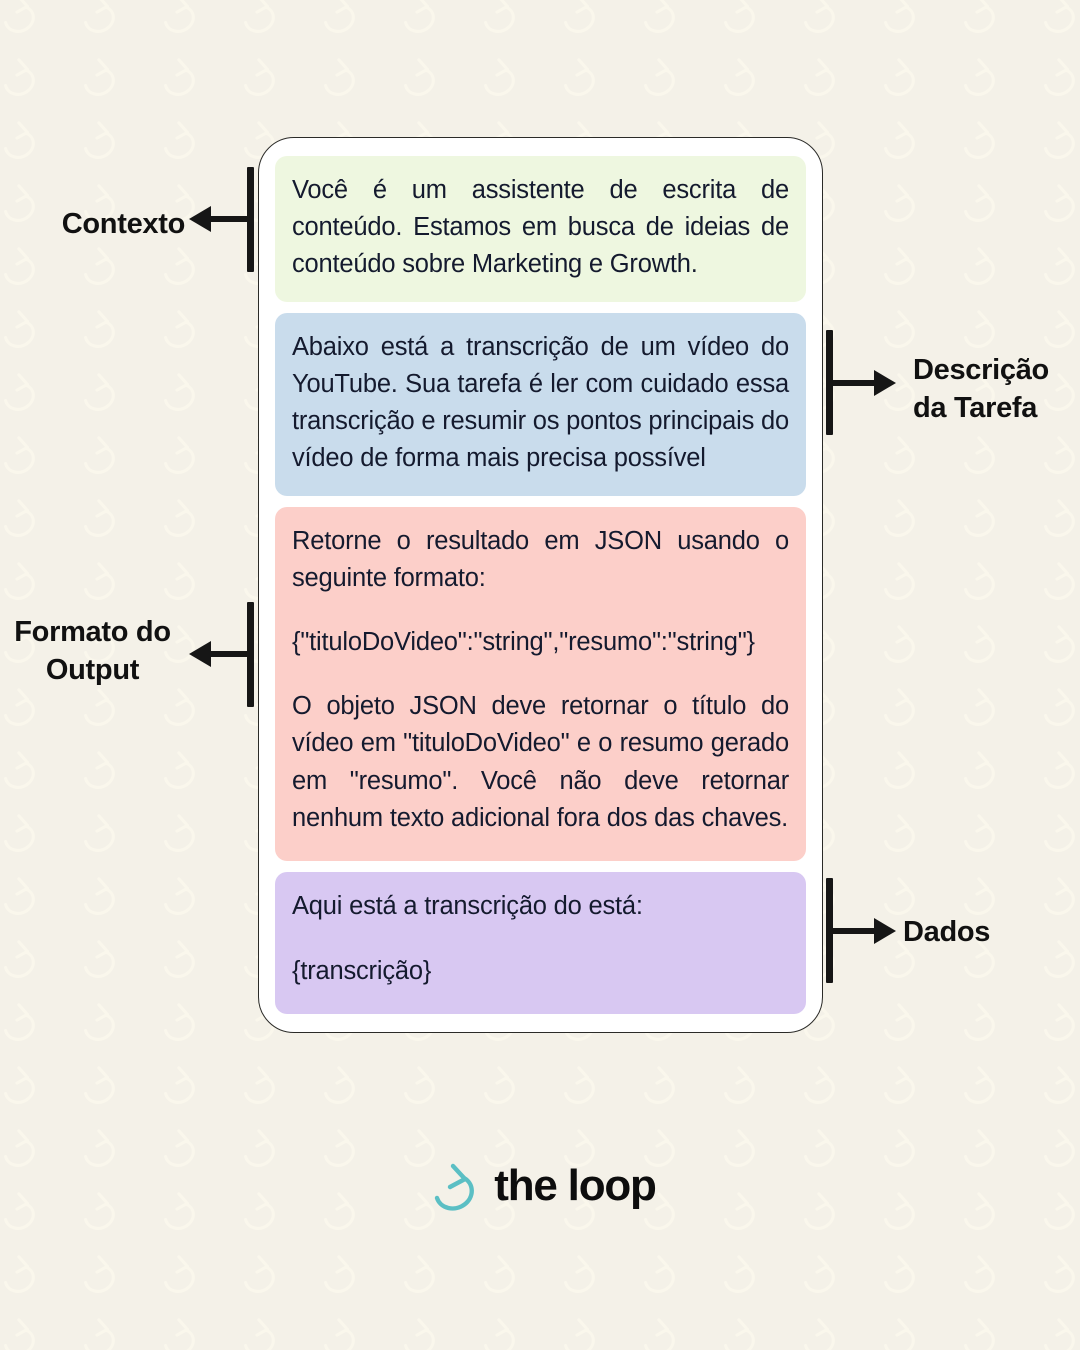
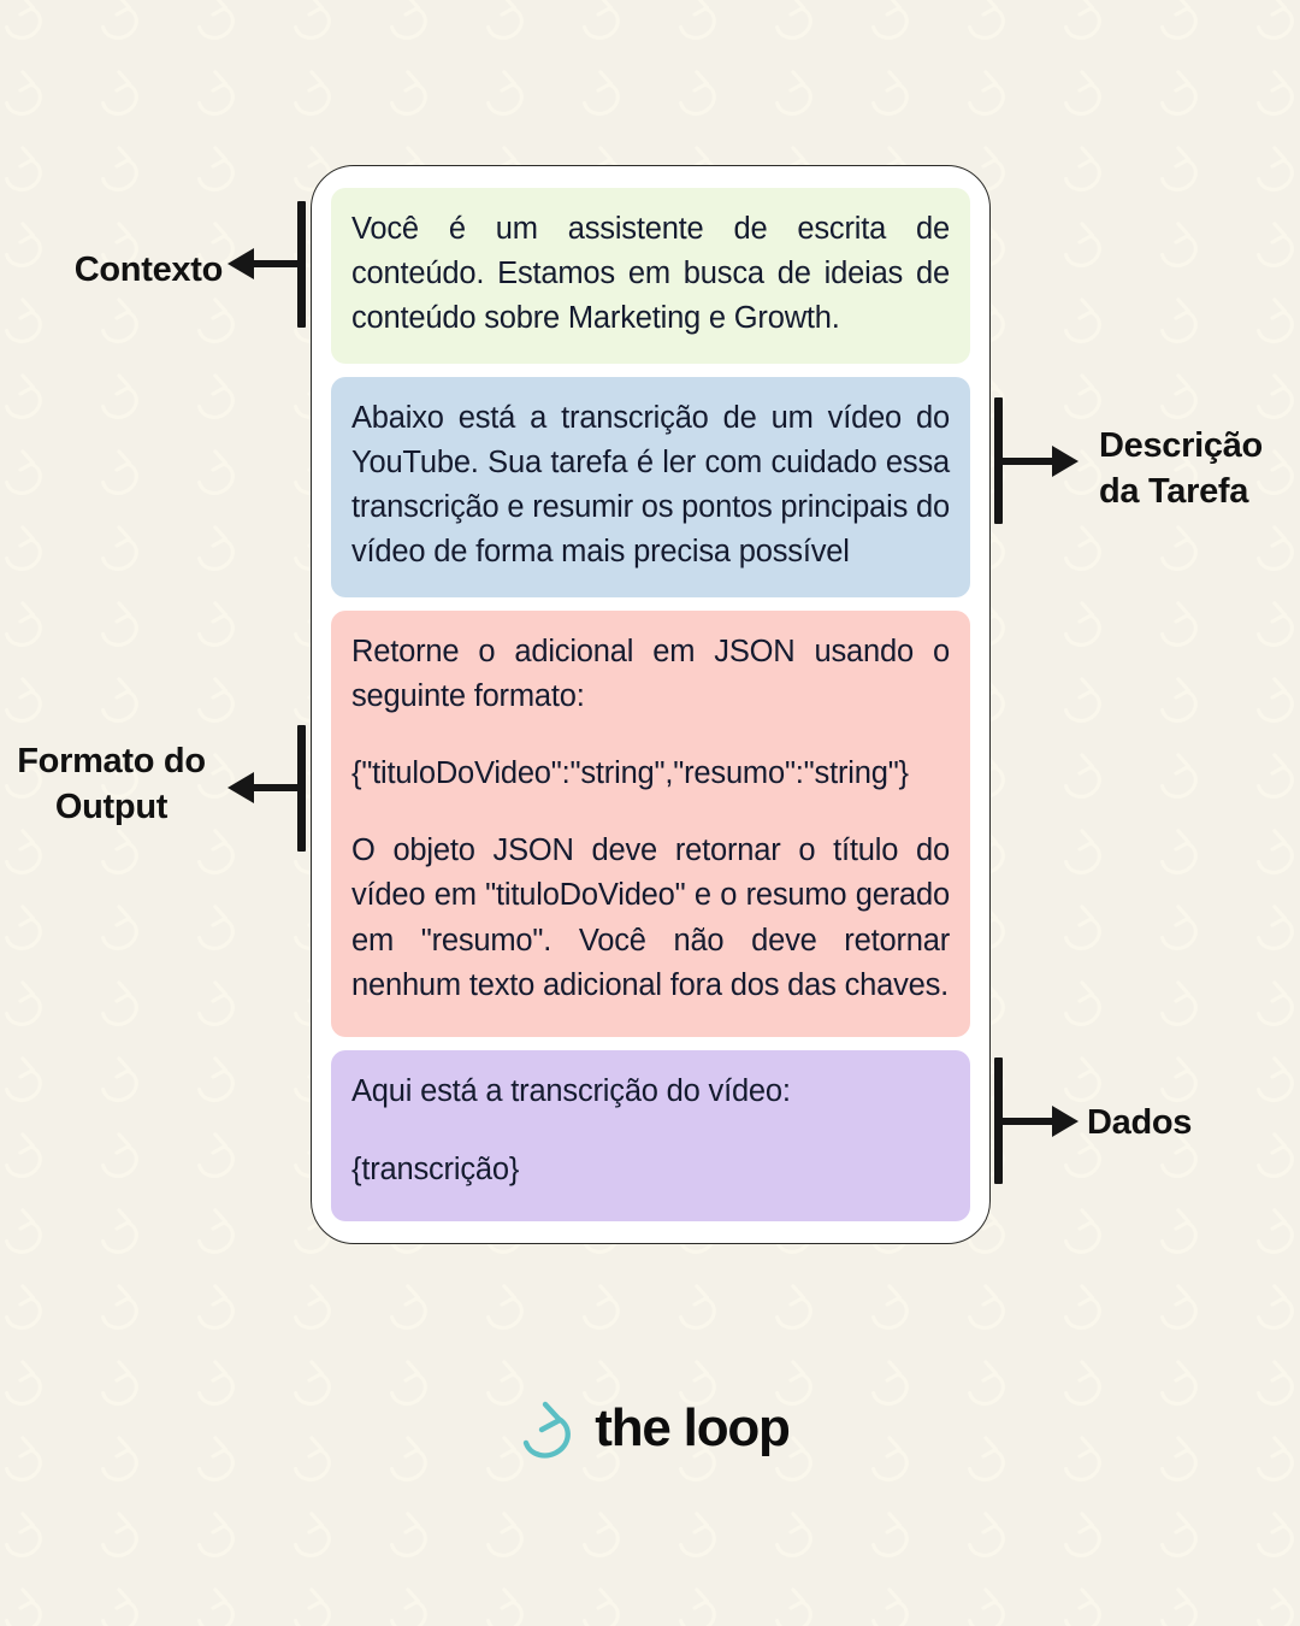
  Você é um assistente de escrita de conteúdo. Estamos em busca de ideias de conteúdo sobre Marketing e Growth.
  Abaixo está a transcrição de um vídeo do YouTube. Sua tarefa é ler com cuidado essa transcrição e resumir os pontos principais do vídeo de forma mais precisa possível
- Retorne o resultado em JSON usando o seguinte formato:
+ Retorne o adicional em JSON usando o seguinte formato:
  {"tituloDoVideo":"string","resumo":"string"}
  O objeto JSON deve retornar o título do vídeo em "tituloDoVideo" e o resumo gerado em "resumo". Você não deve retornar nenhum texto adicional fora dos das chaves.
- Aqui está a transcrição do está:
+ Aqui está a transcrição do vídeo:
  {transcrição}
  Contexto
  Descrição
  da Tarefa
  Formato do
  Output
  Dados
  the loop
